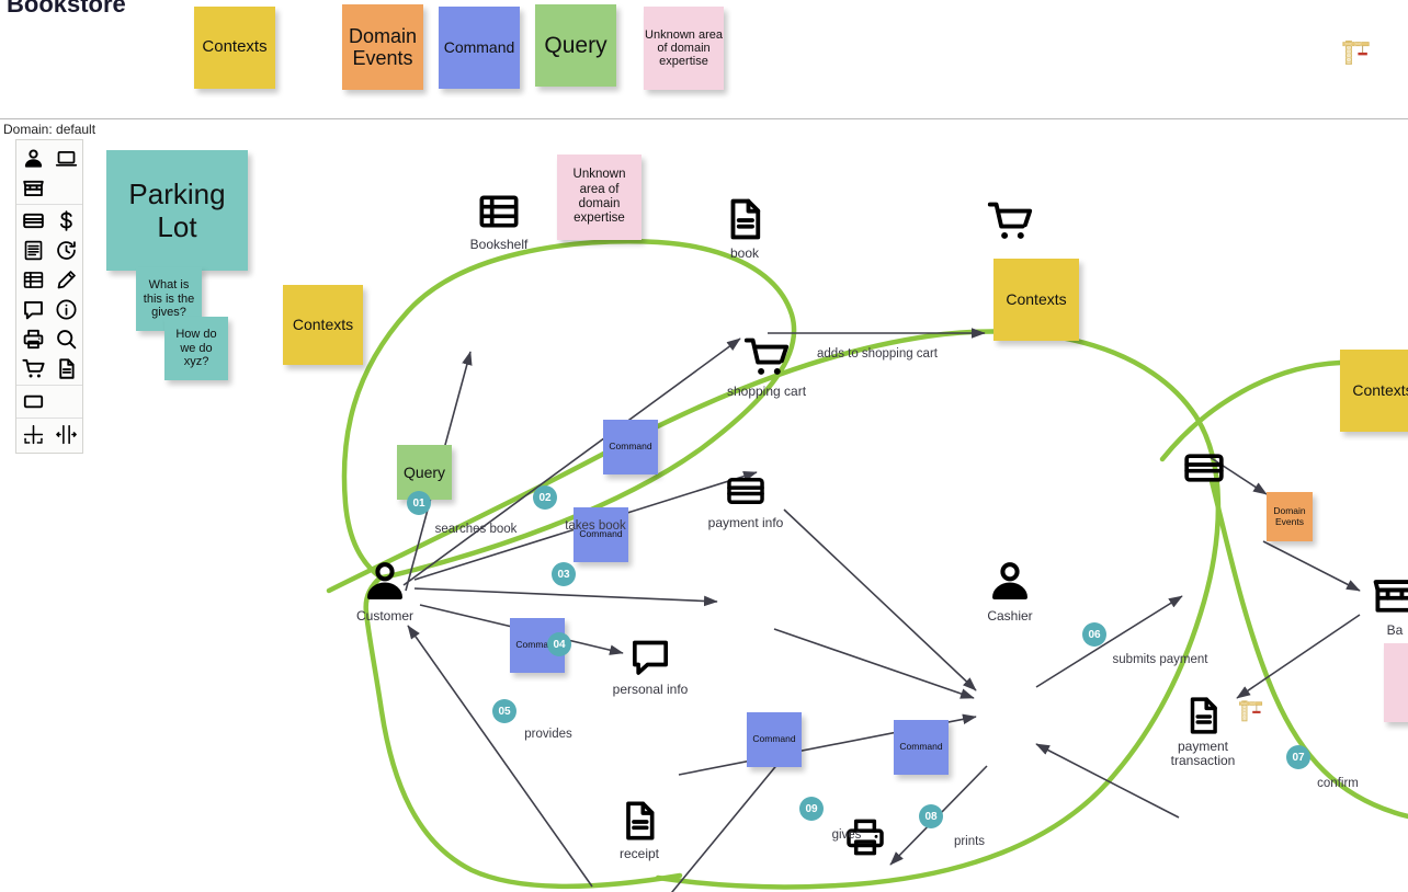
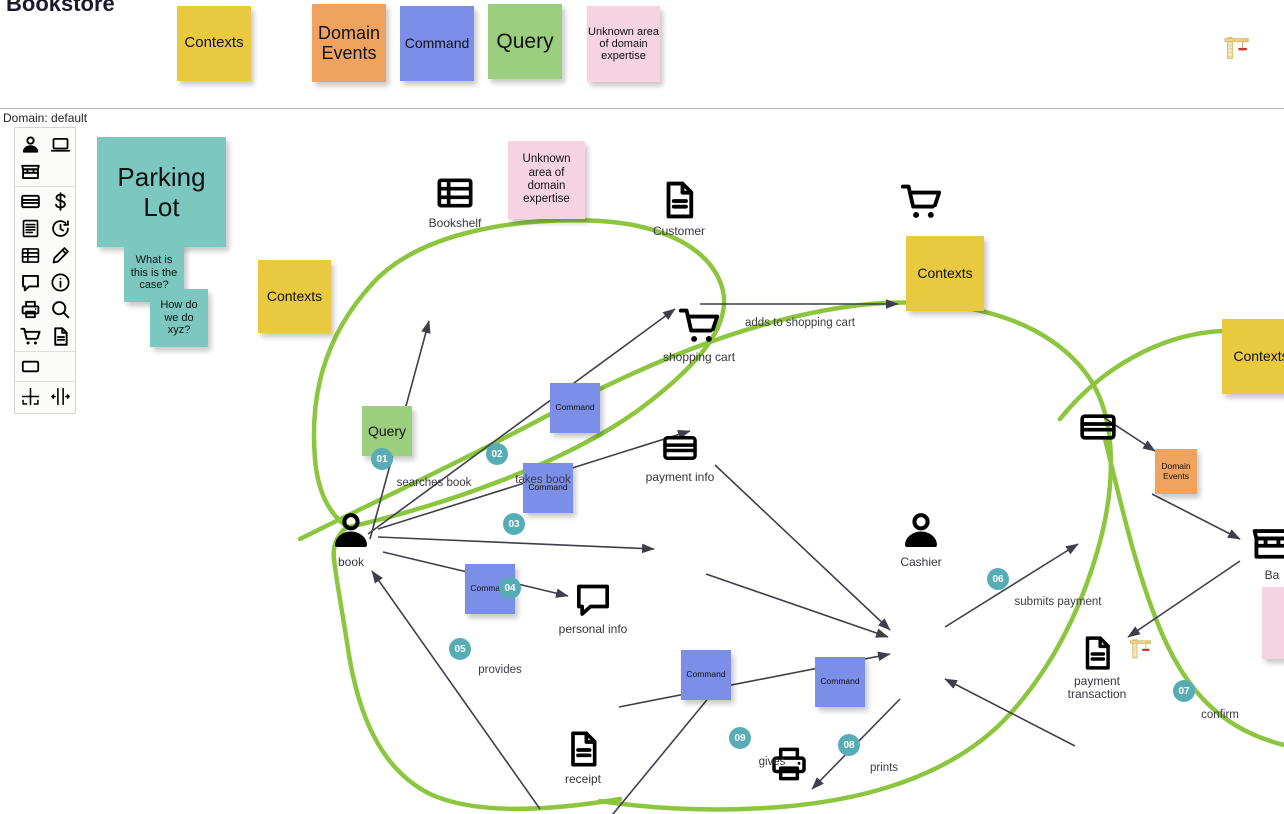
  Bookstore
  Contexts
  Domain Events
  Command
  Query
  Unknown area of domain expertise
  Domain: default
  Parking Lot
- What is this is the gives?
+ What is this is the case?
  How do we do xyz?
  Contexts
  Unknown area of domain expertise
  Query
  Command
  Command
  Comma
  Command
  Command
  Contexts
  Context
  Domain Events
  Bookshelf
- book
+ Customer
  shopping cart
  payment info
- Customer
+ book
  personal info
  receipt
  Cashier
  payment transaction
  Ba
  searches book
  01
  takes book
  02
  adds to shopping cart
  03
  04
  provides
  05
  submits payment
  06
  confirm
  07
  prints
  08
  gives
  09
